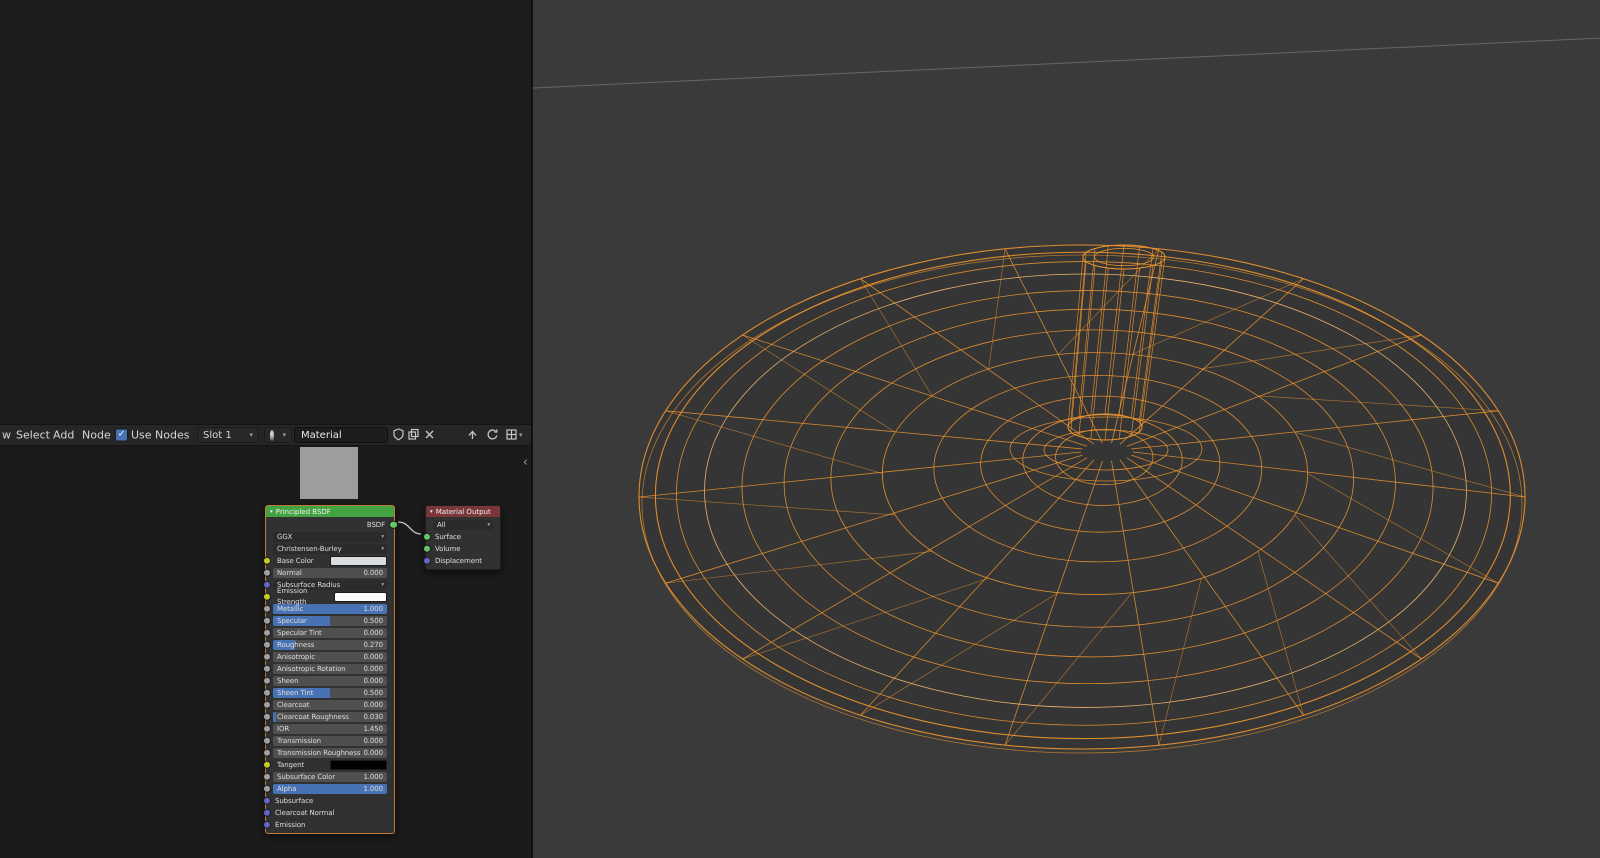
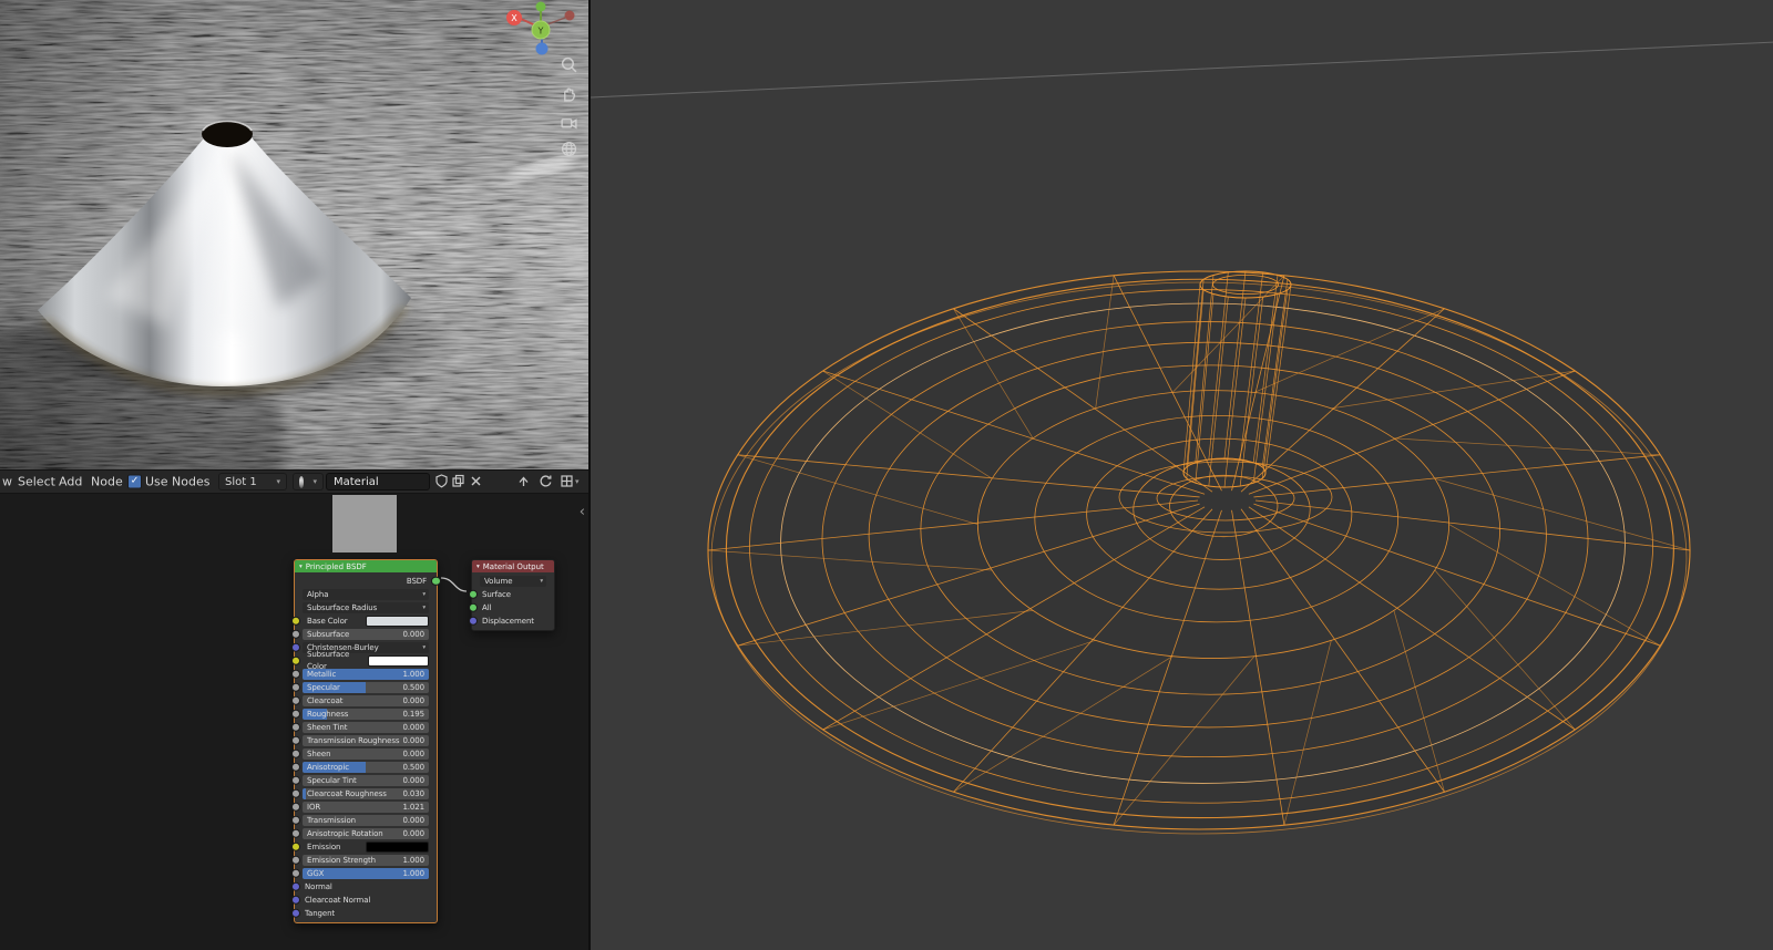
+ X
+ Y
  w
  Select
  Add
  Node
  ✓
  Use Nodes
  Slot 1
  ▾
  ▾
  Material
  ▾
  Principled BSDF
  BSDF
- GGX
+ Alpha
- Christensen-Burley
+ Subsurface Radius
  Base Color
- Normal
+ Subsurface
  0.000
- Subsurface Radius
+ Christensen-Burley
- Emission Strength
+ Subsurface Color
  Metallic
  1.000
  Specular
  0.500
- Specular Tint
+ Clearcoat
  0.000
  Roughness
- 0.270
+ 0.195
- Anisotropic
+ Sheen Tint
  0.000
- Anisotropic Rotation
+ Transmission Roughness
  0.000
  Sheen
  0.000
- Sheen Tint
+ Anisotropic
  0.500
- Clearcoat
+ Specular Tint
  0.000
  Clearcoat Roughness
  0.030
  IOR
- 1.450
+ 1.021
  Transmission
  0.000
- Transmission Roughness
+ Anisotropic Rotation
  0.000
- Tangent
+ Emission
- Subsurface Color
+ Emission Strength
  1.000
- Alpha
+ GGX
  1.000
- Subsurface
+ Normal
  Clearcoat Normal
- Emission
+ Tangent
  Material Output
- All
+ Volume
  Surface
- Volume
+ All
  Displacement
  ‹
